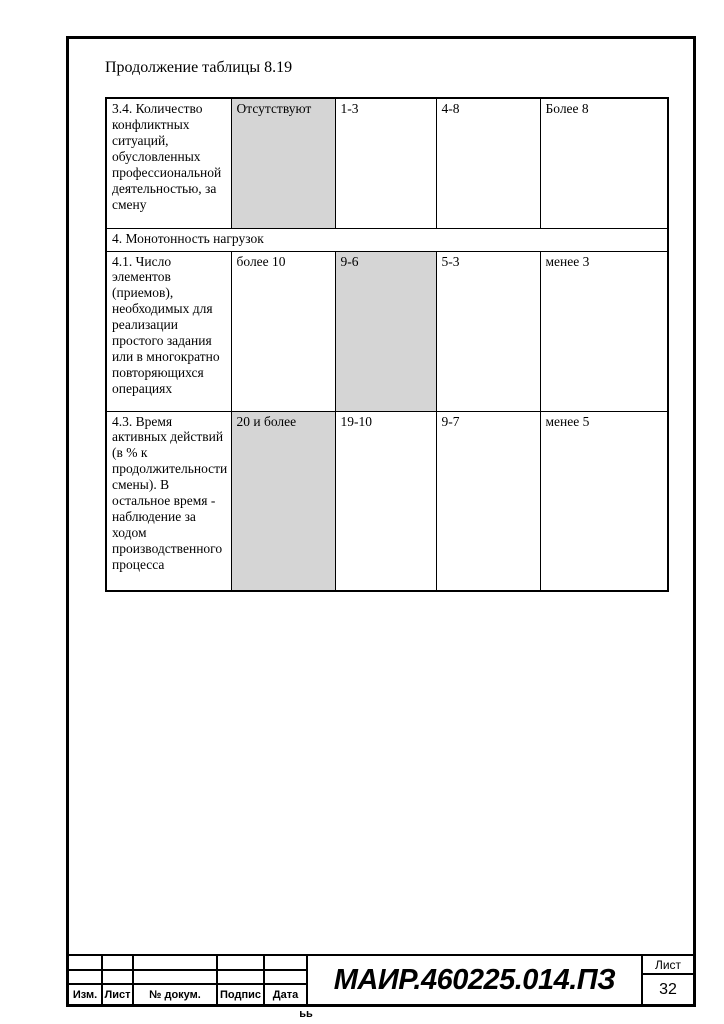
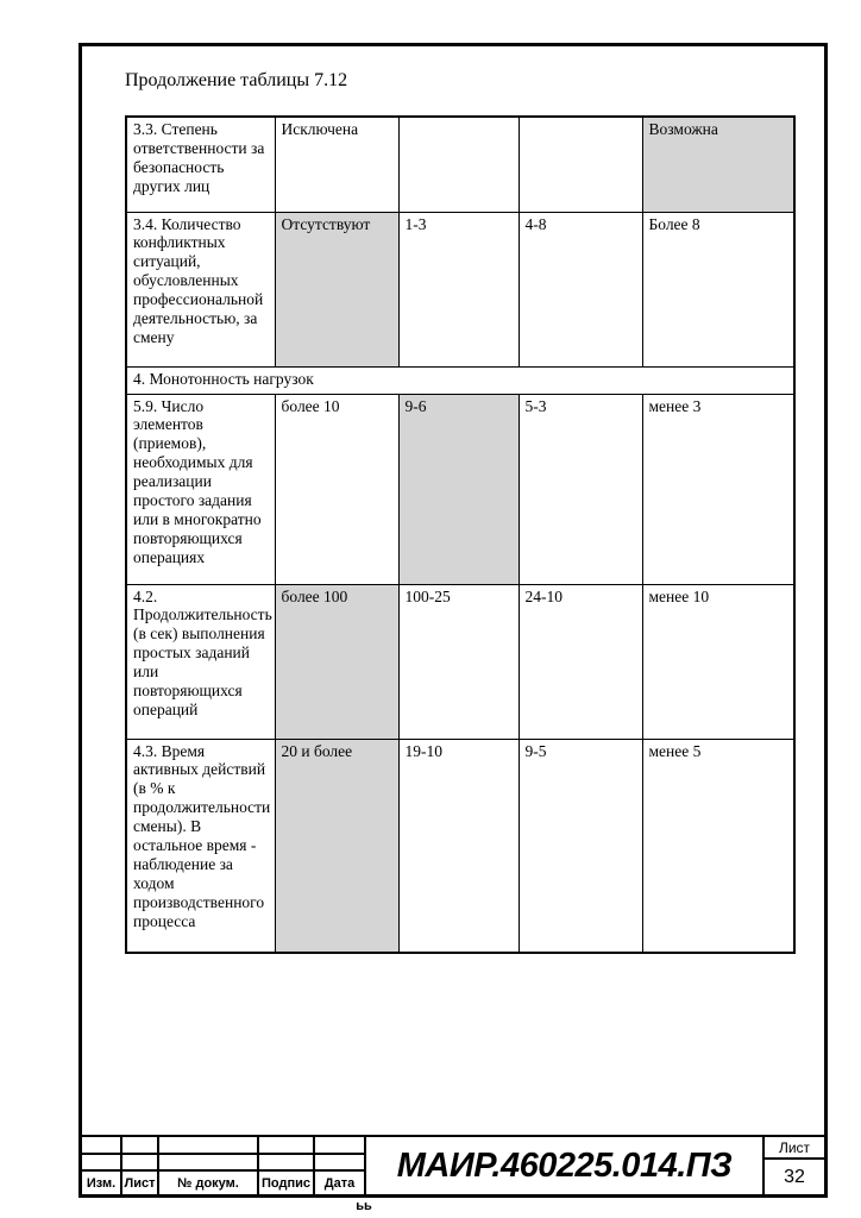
- Продолжение таблицы 8.19
+ Продолжение таблицы 7.12
+ 3.3. Степень ответственности за безопасность других лиц	Исключена			Возможна
  3.4. Количество конфликтных ситуаций, обусловленных профессиональной деятельностью, за смену	Отсутствуют	1-3	4-8	Более 8
  4. Монотонность нагрузок
- 4.1. Число элементов (приемов), необходимых для реализации простого задания или в многократно повторяющихся операциях	более 10	9-6	5-3	менее 3
+ 5.9. Число элементов (приемов), необходимых для реализации простого задания или в многократно повторяющихся операциях	более 10	9-6	5-3	менее 3
+ 4.2. Продолжительность (в сек) выполнения простых заданий или повторяющихся операций	более 100	100-25	24-10	менее 10
- 4.3. Время активных действий (в % к продолжительности смены). В остальное время - наблюдение за ходом производственного процесса	20 и более	19-10	9-7	менее 5
+ 4.3. Время активных действий (в % к продолжительности смены). В остальное время - наблюдение за ходом производственного процесса	20 и более	19-10	9-5	менее 5
  Изм.
  Лист
  № докум.
  Подпис
  Дата
  МАИР.460225.014.ПЗ
  Лист
  32
  ьь
